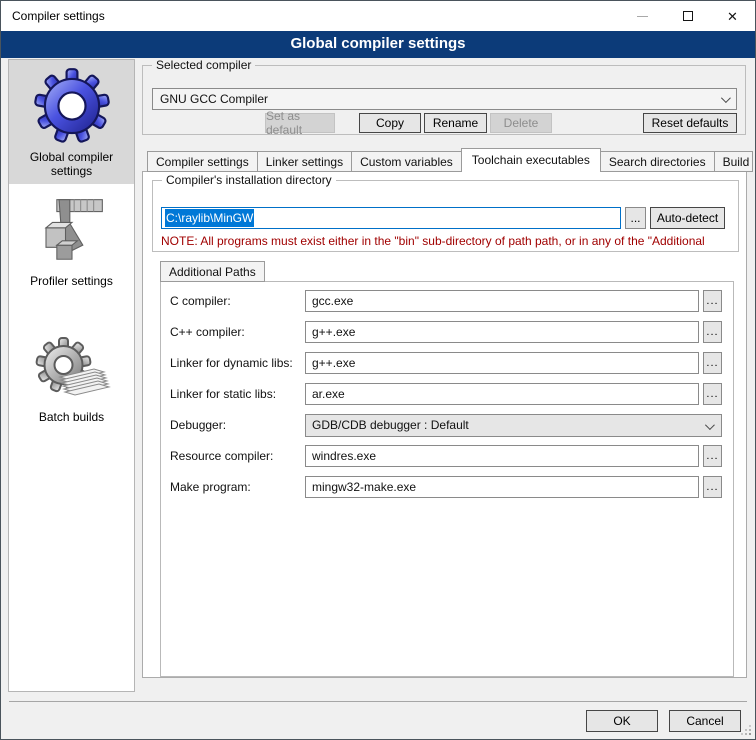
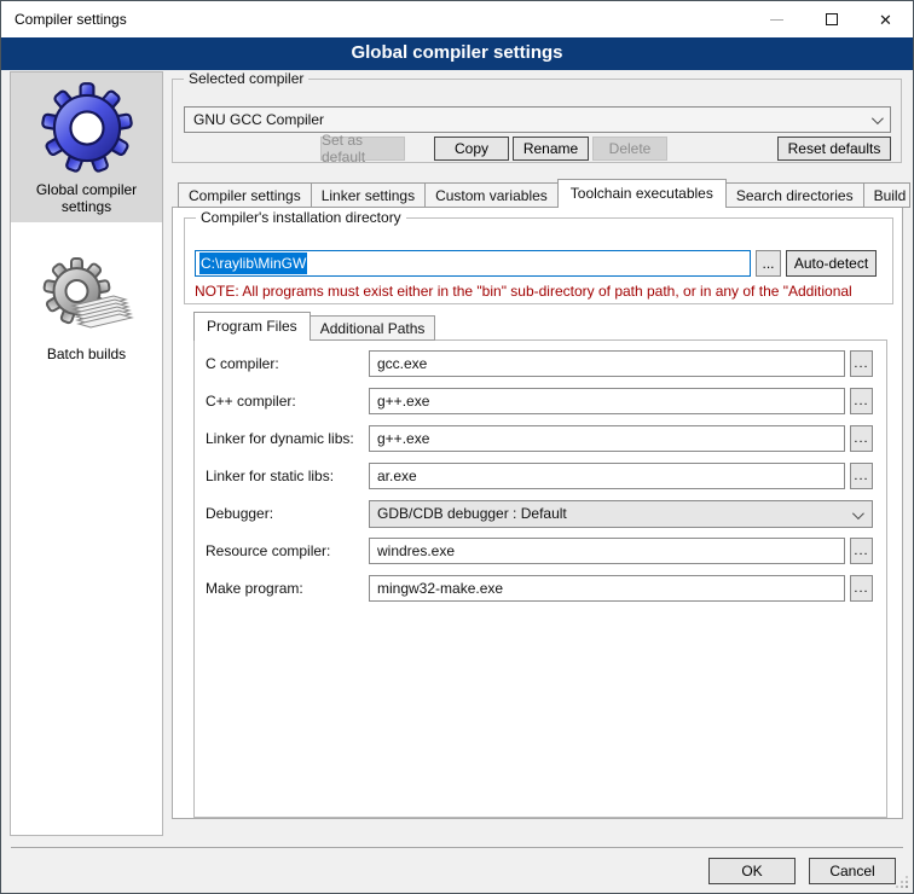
  Compiler settings
  ✕
  Global compiler settings
  Global compiler settings
- Profiler settings
  Batch builds
  Selected compiler
  GNU GCC Compiler
  Set as default
  Copy
  Rename
  Delete
  Reset defaults
  Compiler settings
  Linker settings
  Custom variables
  Toolchain executables
  Search directories
  Compiler's installation directory
  C:\raylib\MinGW
  ...
  Auto-detect
  NOTE: All programs must exist either in the "bin" sub-directory of path path, or in any of the "Additional
+ Program Files
  Additional Paths
  C compiler:
  gcc.exe
  ...
  C++ compiler:
  g++.exe
  ...
  Linker for dynamic libs:
  g++.exe
  ...
  Linker for static libs:
  ar.exe
  ...
  Debugger:
  GDB/CDB debugger : Default
  Resource compiler:
  windres.exe
  ...
  Make program:
  mingw32-make.exe
  ...
  OK
  Cancel
